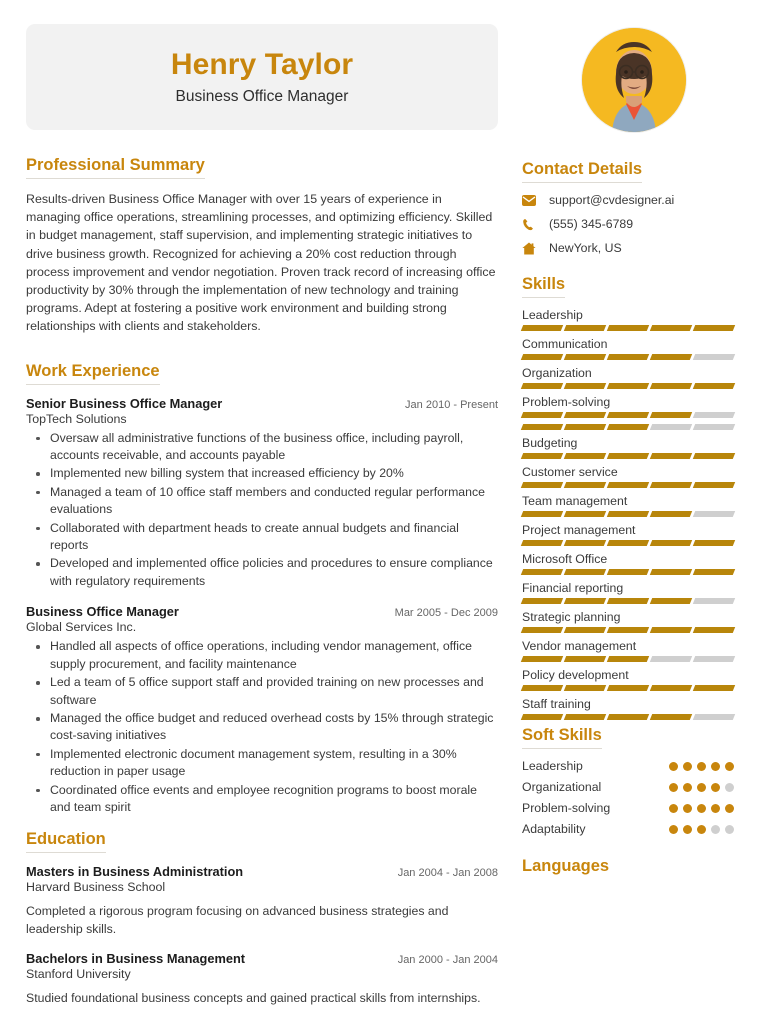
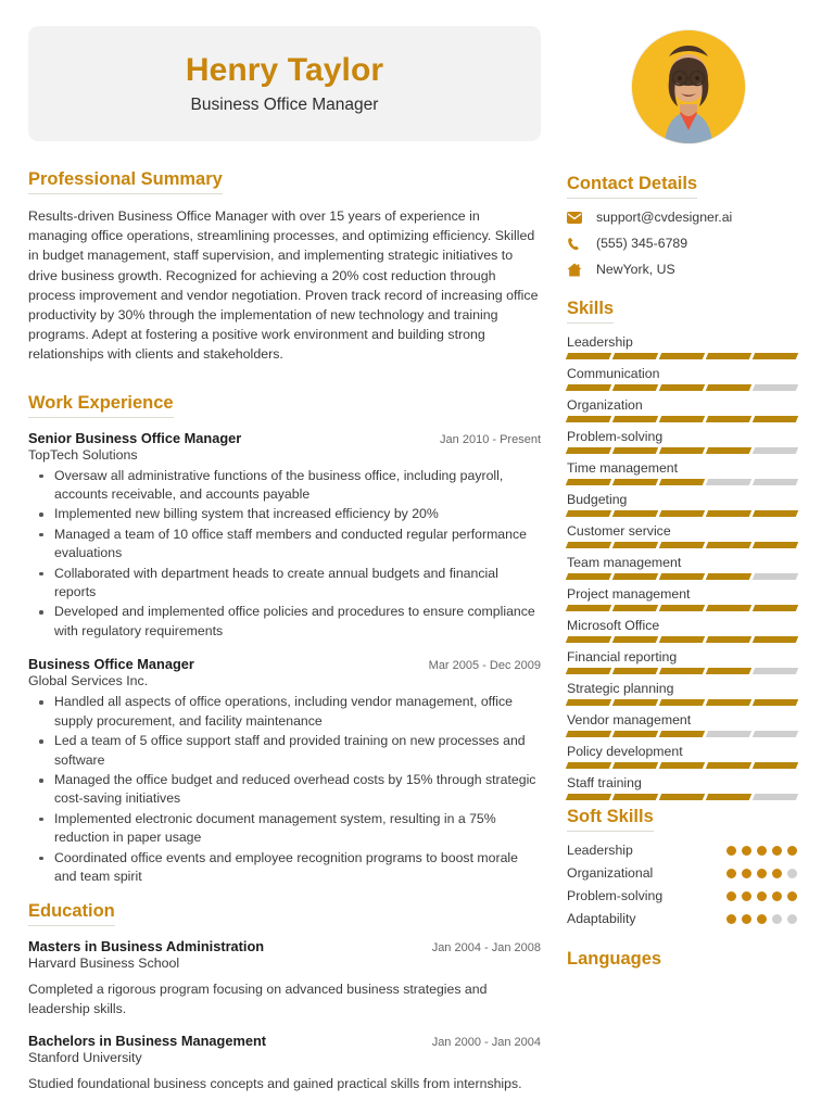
  Henry Taylor
  Business Office Manager
  Professional Summary
  Results-driven Business Office Manager with over 15 years of experience in managing office operations, streamlining processes, and optimizing efficiency. Skilled in budget management, staff supervision, and implementing strategic initiatives to drive business growth. Recognized for achieving a 20% cost reduction through process improvement and vendor negotiation. Proven track record of increasing office productivity by 30% through the implementation of new technology and training programs. Adept at fostering a positive work environment and building strong relationships with clients and stakeholders.
  Work Experience
  Senior Business Office Manager
  Jan 2010 - Present
  TopTech Solutions
  Oversaw all administrative functions of the business office, including payroll, accounts receivable, and accounts payable
  Implemented new billing system that increased efficiency by 20%
  Managed a team of 10 office staff members and conducted regular performance evaluations
  Collaborated with department heads to create annual budgets and financial reports
  Developed and implemented office policies and procedures to ensure compliance with regulatory requirements
  Business Office Manager
  Mar 2005 - Dec 2009
  Global Services Inc.
  Handled all aspects of office operations, including vendor management, office supply procurement, and facility maintenance
  Led a team of 5 office support staff and provided training on new processes and software
  Managed the office budget and reduced overhead costs by 15% through strategic cost-saving initiatives
- Implemented electronic document management system, resulting in a 30% reduction in paper usage
+ Implemented electronic document management system, resulting in a 75% reduction in paper usage
  Coordinated office events and employee recognition programs to boost morale and team spirit
  Education
  Masters in Business Administration
  Jan 2004 - Jan 2008
  Harvard Business School
  Completed a rigorous program focusing on advanced business strategies and leadership skills.
  Bachelors in Business Management
  Jan 2000 - Jan 2004
  Stanford University
  Studied foundational business concepts and gained practical skills from internships.
  Contact Details
  support@cvdesigner.ai
  (555) 345-6789
  NewYork, US
  Skills
  Leadership
  Communication
  Organization
  Problem-solving
+ Time management
  Budgeting
  Customer service
  Team management
  Project management
  Microsoft Office
  Financial reporting
  Strategic planning
  Vendor management
  Policy development
  Staff training
  Soft Skills
  Leadership
  Organizational
  Problem-solving
  Adaptability
  Languages
